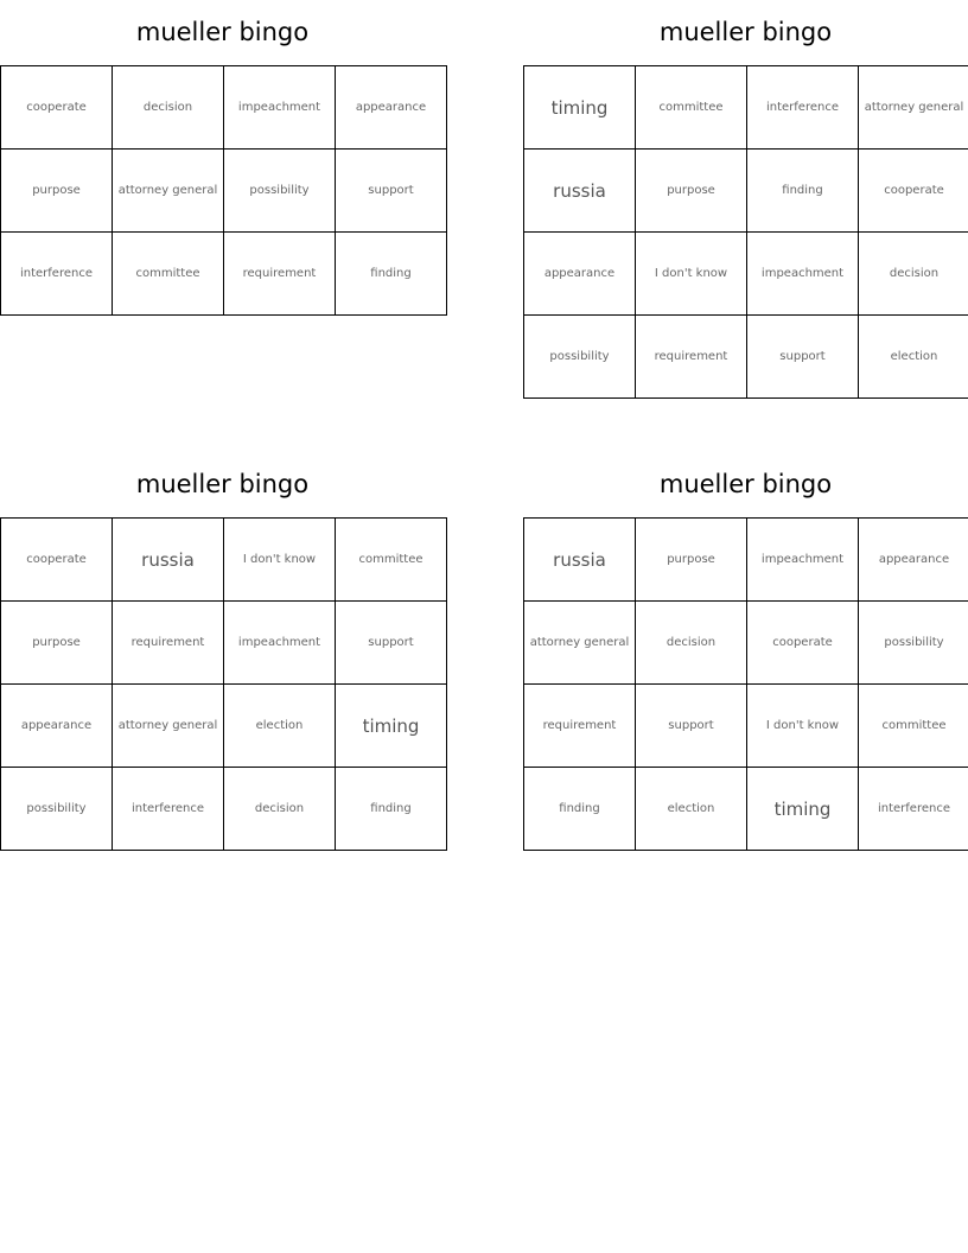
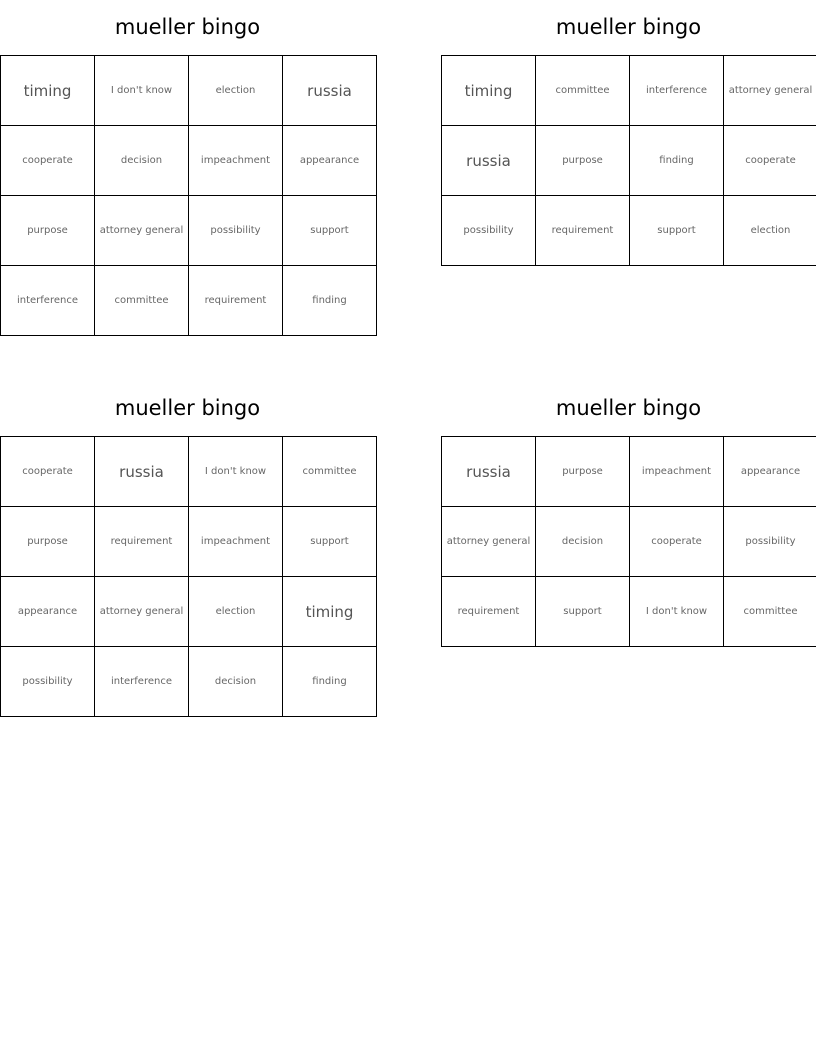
  mueller bingo
+ timing	I don't know	election	russia
  cooperate	decision	impeachment	appearance
  purpose	attorney general	possibility	support
  interference	committee	requirement	finding
  mueller bingo
  timing	committee	interference	attorney general
  russia	purpose	finding	cooperate
- appearance	I don't know	impeachment	decision
  possibility	requirement	support	election
  mueller bingo
  cooperate	russia	I don't know	committee
  purpose	requirement	impeachment	support
  appearance	attorney general	election	timing
  possibility	interference	decision	finding
  mueller bingo
  russia	purpose	impeachment	appearance
  attorney general	decision	cooperate	possibility
  requirement	support	I don't know	committee
- finding	election	timing	interference
